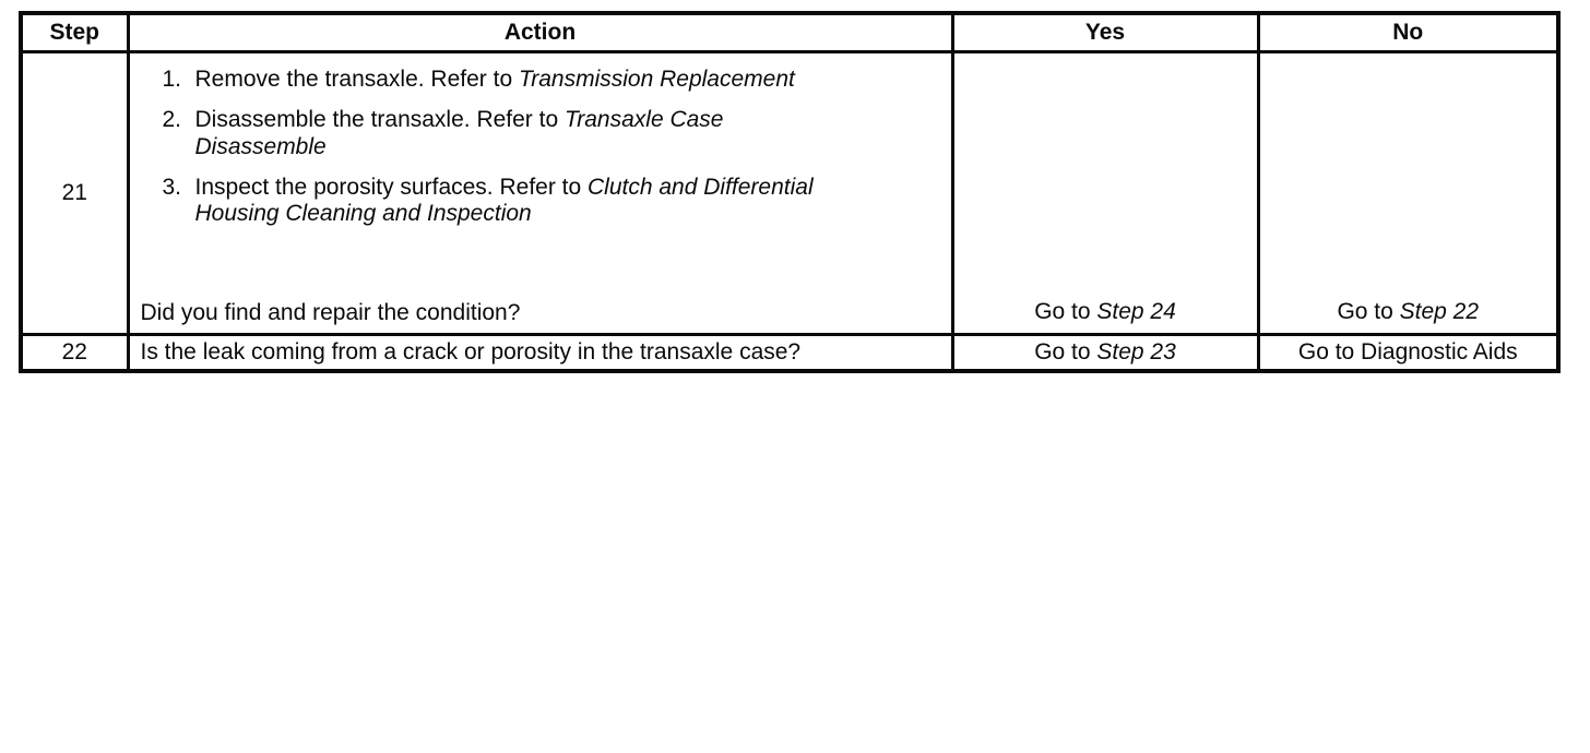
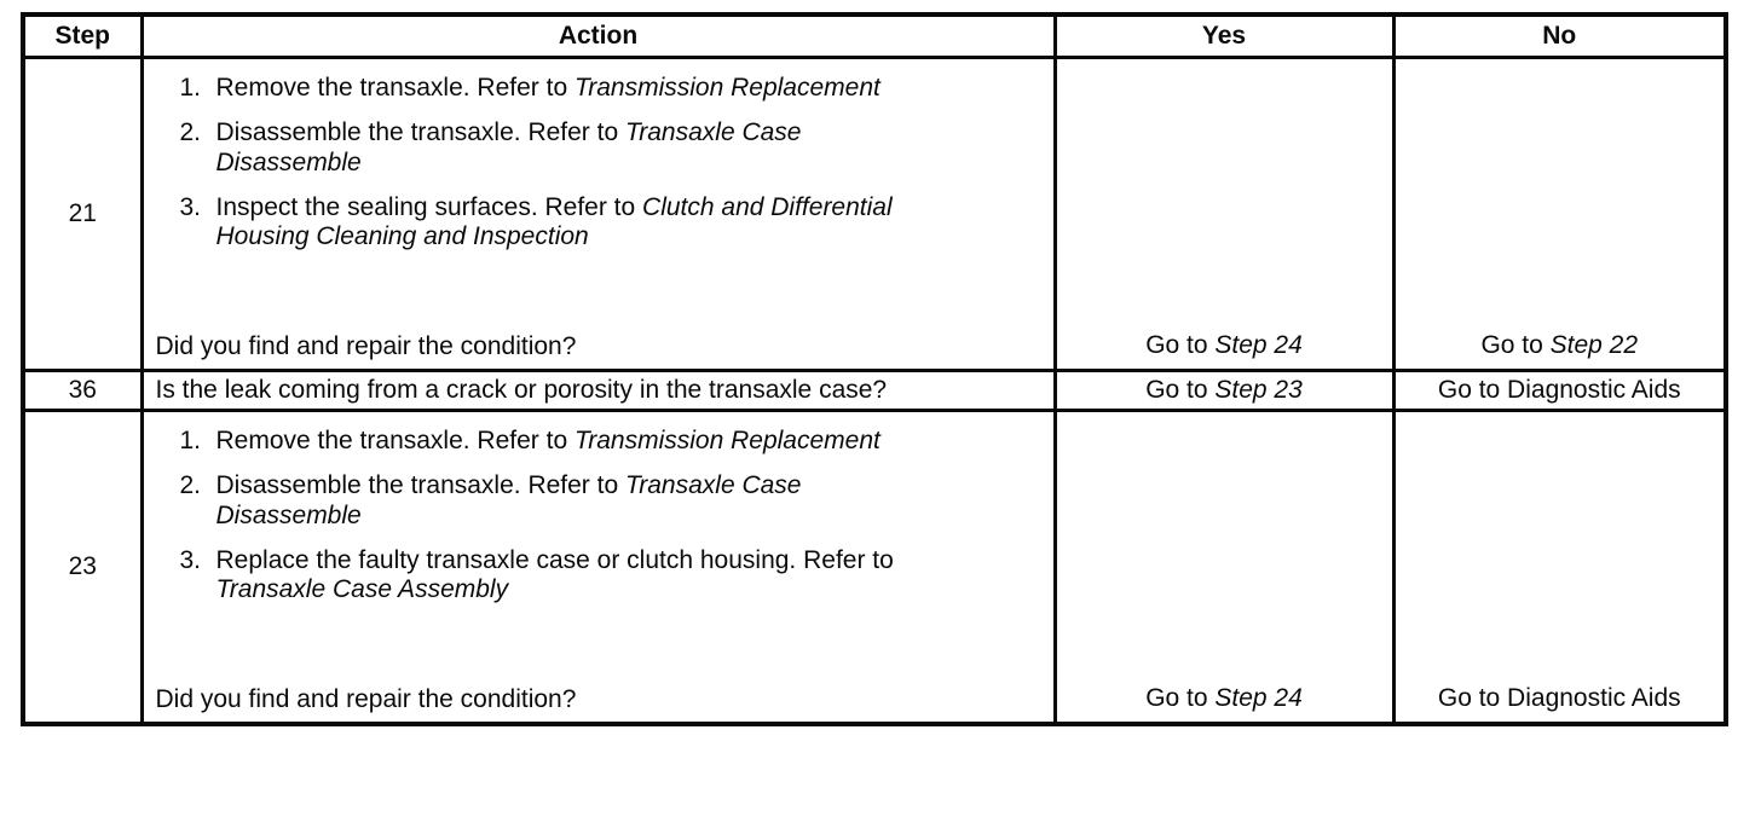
  Step	Action	Yes	No
- 21	1. Remove the transaxle. Refer to Transmission Replacement 2. Disassemble the transaxle. Refer to Transaxle Case Disassemble 3. Inspect the porosity surfaces. Refer to Clutch and Differential Housing Cleaning and Inspection Did you find and repair the condition?	Go to Step 24	Go to Step 22
+ 21	1. Remove the transaxle. Refer to Transmission Replacement 2. Disassemble the transaxle. Refer to Transaxle Case Disassemble 3. Inspect the sealing surfaces. Refer to Clutch and Differential Housing Cleaning and Inspection Did you find and repair the condition?	Go to Step 24	Go to Step 22
- 22	Is the leak coming from a crack or porosity in the transaxle case?	Go to Step 23	Go to Diagnostic Aids
+ 36	Is the leak coming from a crack or porosity in the transaxle case?	Go to Step 23	Go to Diagnostic Aids
+ 23	1. Remove the transaxle. Refer to Transmission Replacement 2. Disassemble the transaxle. Refer to Transaxle Case Disassemble 3. Replace the faulty transaxle case or clutch housing. Refer to Transaxle Case Assembly Did you find and repair the condition?	Go to Step 24	Go to Diagnostic Aids
